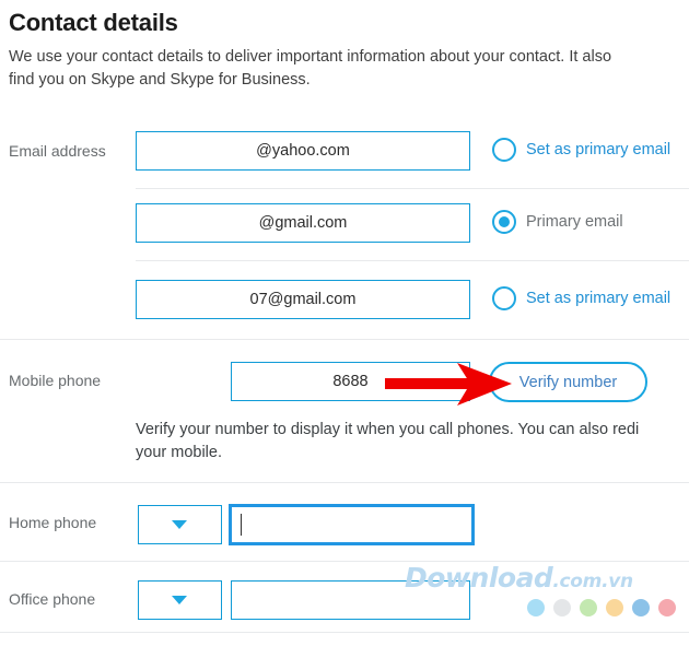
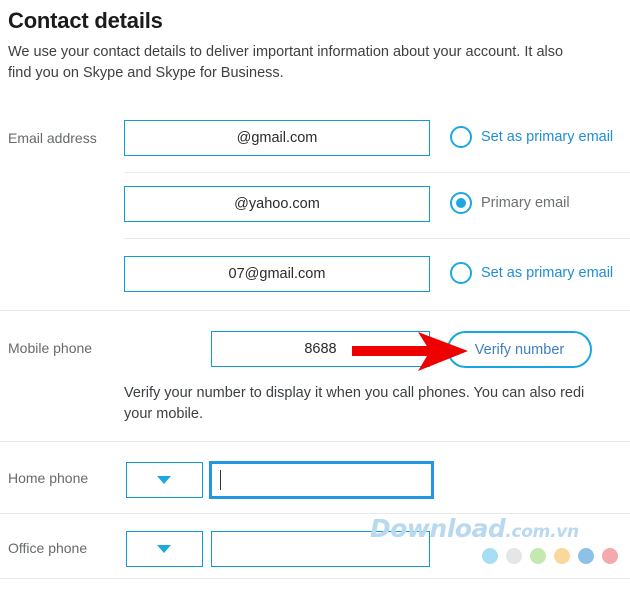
  Contact details
- We use your contact details to deliver important information about your contact. It also
+ We use your contact details to deliver important information about your account. It also
  find you on Skype and Skype for Business.
  Email address
- @yahoo.com
+ @gmail.com
  Set as primary email
- @gmail.com
+ @yahoo.com
  Primary email
  07@gmail.com
  Set as primary email
  Mobile phone
  8688
  Verify number
  Verify your number to display it when you call phones. You can also redi
  your mobile.
  Home phone
  Office phone
  Download.com.vn
